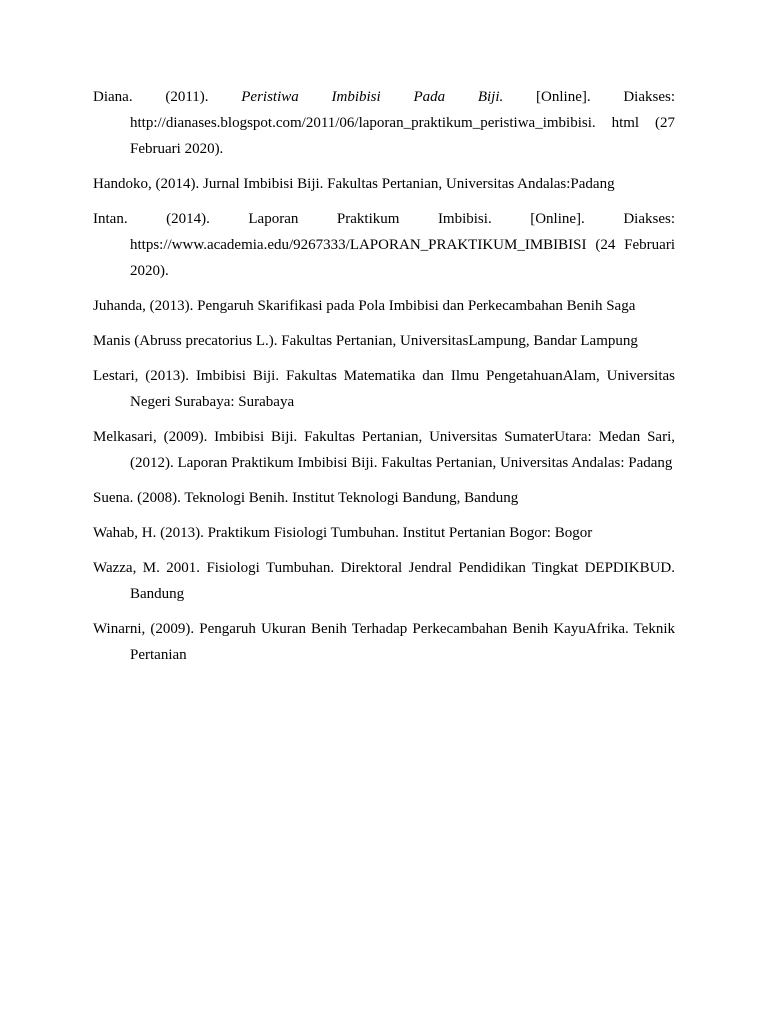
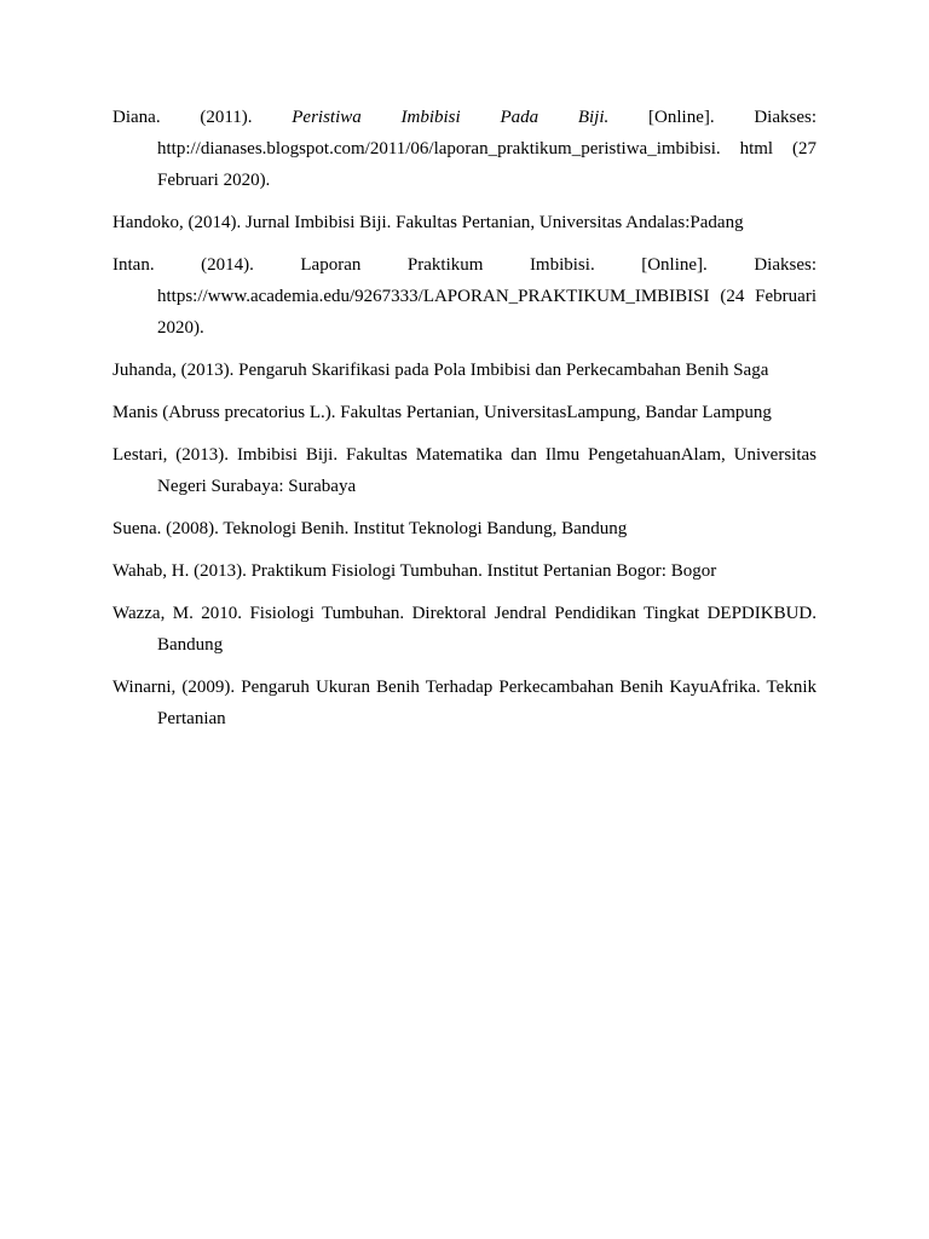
  Diana. (2011). Peristiwa Imbibisi Pada Biji. [Online]. Diakses: http://dianases.blogspot.com/2011/06/laporan_praktikum_peristiwa_imbibisi. html (27 Februari 2020).
  Handoko, (2014). Jurnal Imbibisi Biji. Fakultas Pertanian, Universitas Andalas:Padang
  Intan. (2014). Laporan Praktikum Imbibisi. [Online]. Diakses: https://www.academia.edu/9267333/LAPORAN_PRAKTIKUM_IMBIBISI (24 Februari 2020).
  Juhanda, (2013). Pengaruh Skarifikasi pada Pola Imbibisi dan Perkecambahan Benih Saga
  Manis (Abruss precatorius L.). Fakultas Pertanian, UniversitasLampung, Bandar Lampung
  Lestari, (2013). Imbibisi Biji. Fakultas Matematika dan Ilmu PengetahuanAlam, Universitas Negeri Surabaya: Surabaya
- Melkasari, (2009). Imbibisi Biji. Fakultas Pertanian, Universitas SumaterUtara: Medan Sari, (2012). Laporan Praktikum Imbibisi Biji. Fakultas Pertanian, Universitas Andalas: Padang
  Suena. (2008). Teknologi Benih. Institut Teknologi Bandung, Bandung
  Wahab, H. (2013). Praktikum Fisiologi Tumbuhan. Institut Pertanian Bogor: Bogor
- Wazza, M. 2001. Fisiologi Tumbuhan. Direktoral Jendral Pendidikan Tingkat DEPDIKBUD. Bandung
+ Wazza, M. 2010. Fisiologi Tumbuhan. Direktoral Jendral Pendidikan Tingkat DEPDIKBUD. Bandung
  Winarni, (2009). Pengaruh Ukuran Benih Terhadap Perkecambahan Benih KayuAfrika. Teknik Pertanian
